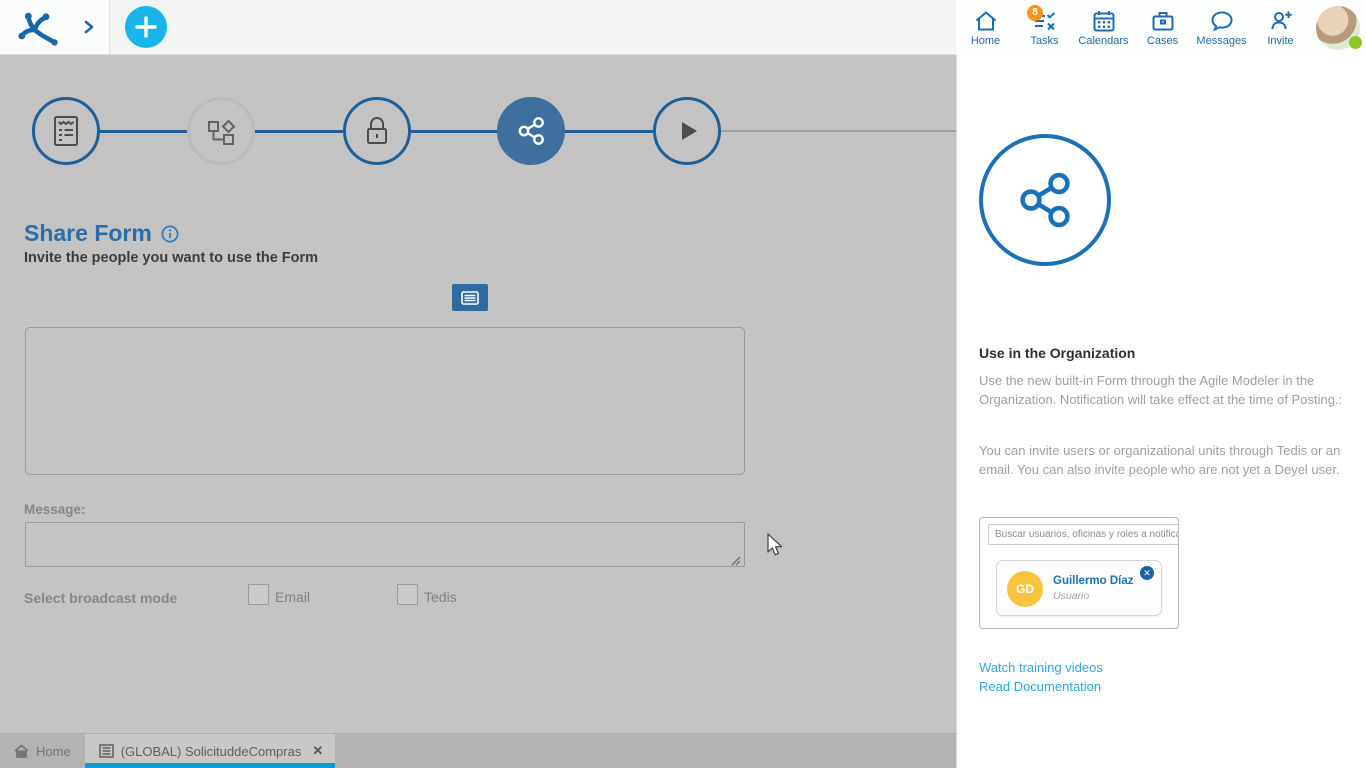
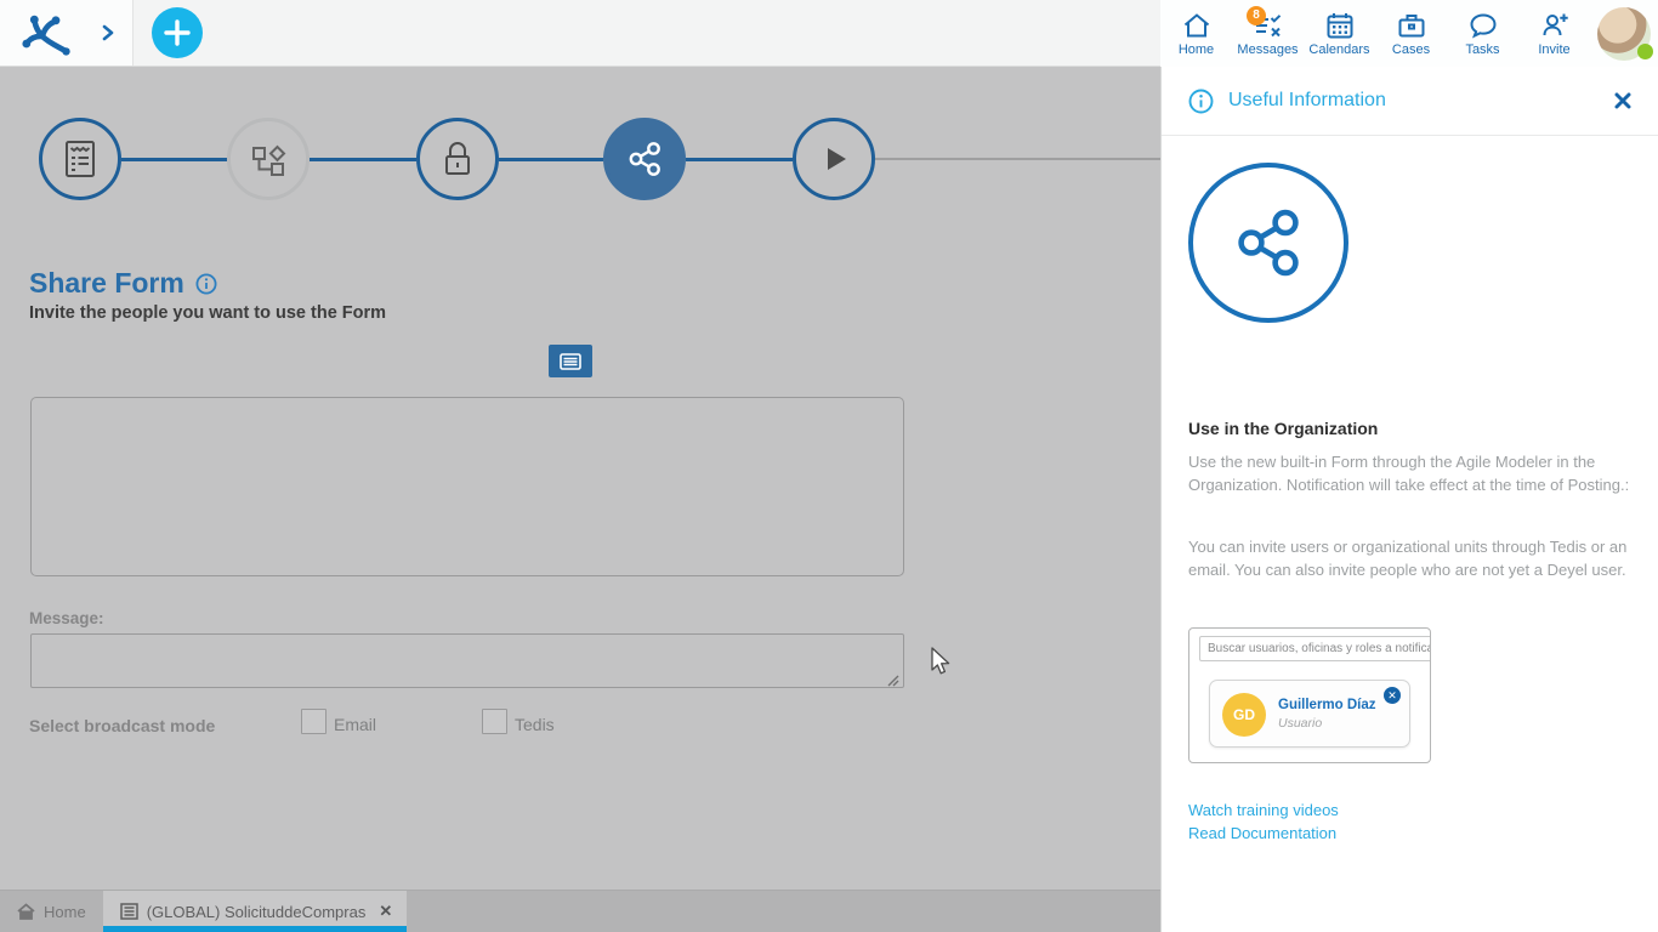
  Home
  8
- Tasks
+ Messages
  Calendars
  Cases
- Messages
+ Tasks
  Invite
  Share Form
  Invite the people you want to use the Form
  Message:
  Select broadcast mode
  Email
  Tedis
+ Useful Information
  Use in the Organization
  Use the new built-in Form through the Agile Modeler in the Organization. Notification will take effect at the time of Posting.:
  You can invite users or organizational units through Tedis or an email. You can also invite people who are not yet a Deyel user.
  Buscar usuarios, oficinas y roles a notific
  GD
  Guillermo Díaz
  Usuario
  ✕
  Watch training videos
  Read Documentation
  Home
  (GLOBAL) SolicituddeCompras
  ✕
